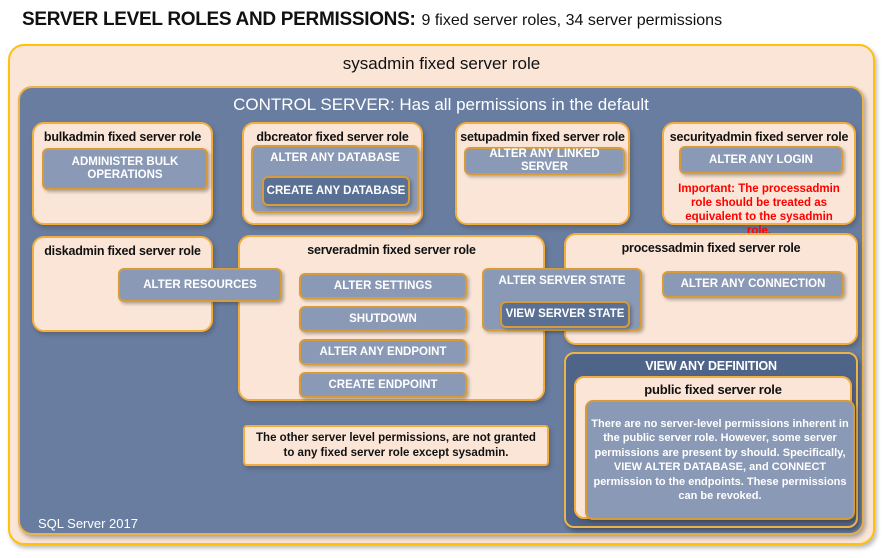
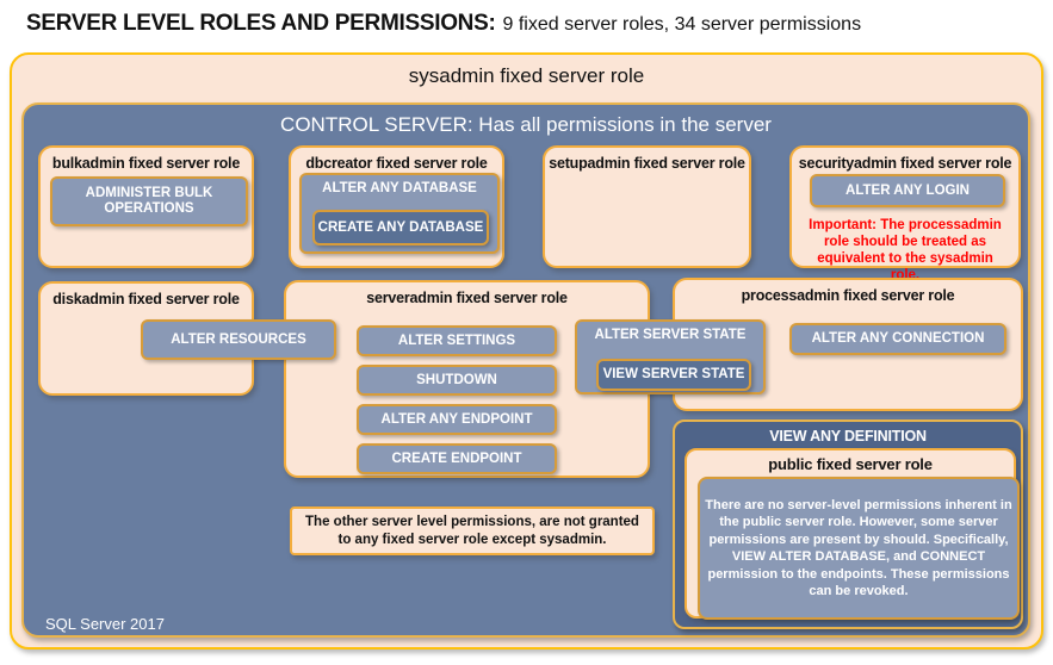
  SERVER LEVEL ROLES AND PERMISSIONS: 9 fixed server roles, 34 server permissions
  sysadmin fixed server role
- CONTROL SERVER: Has all permissions in the default
+ CONTROL SERVER: Has all permissions in the server
  SQL Server 2017
  bulkadmin fixed server role
  ADMINISTER BULK OPERATIONS
  dbcreator fixed server role
  ALTER ANY DATABASE
  CREATE ANY DATABASE
  setupadmin fixed server role
- ALTER ANY LINKED SERVER
  securityadmin fixed server role
  ALTER ANY LOGIN
  Important: The processadmin role should be treated as equivalent to the sysadmin role.
  diskadmin fixed server role
  serveradmin fixed server role
  ALTER SETTINGS
  SHUTDOWN
  ALTER ANY ENDPOINT
  CREATE ENDPOINT
  processadmin fixed server role
  ALTER ANY CONNECTION
  ALTER RESOURCES
  ALTER SERVER STATE
  VIEW SERVER STATE
  The other server level permissions, are not granted to any fixed server role except sysadmin.
  VIEW ANY DEFINITION
  public fixed server role
  There are no server-level permissions inherent in the public server role. However, some server permissions are present by should. Specifically, VIEW ALTER DATABASE, and CONNECT permission to the endpoints. These permissions can be revoked.
